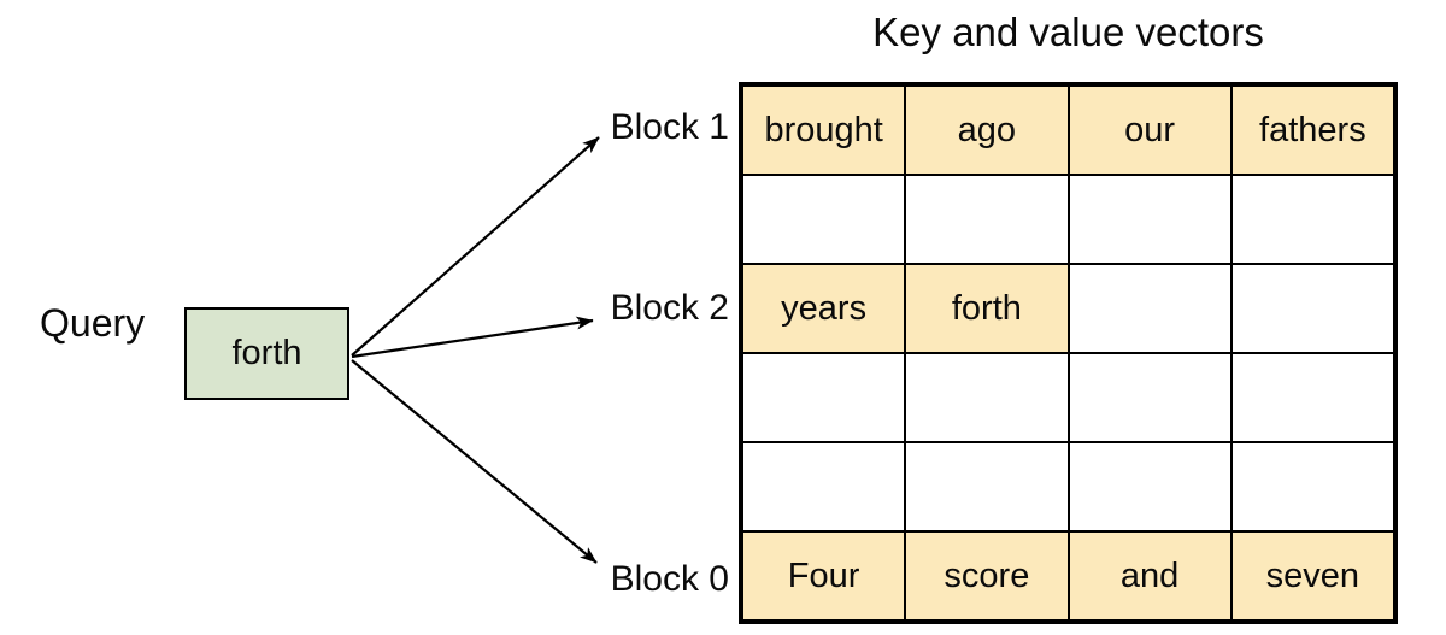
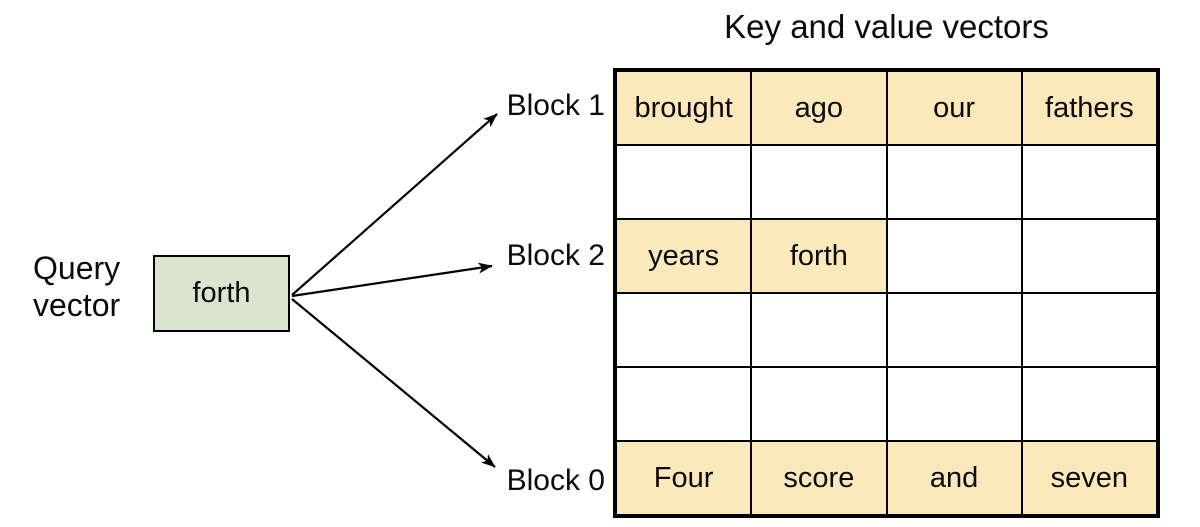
  Key and value vectors
  Query
+ vector
  forth
  Block 1
  Block 2
  Block 0
  brought
  ago
  our
  fathers
  years
  forth
  Four
  score
  and
  seven
